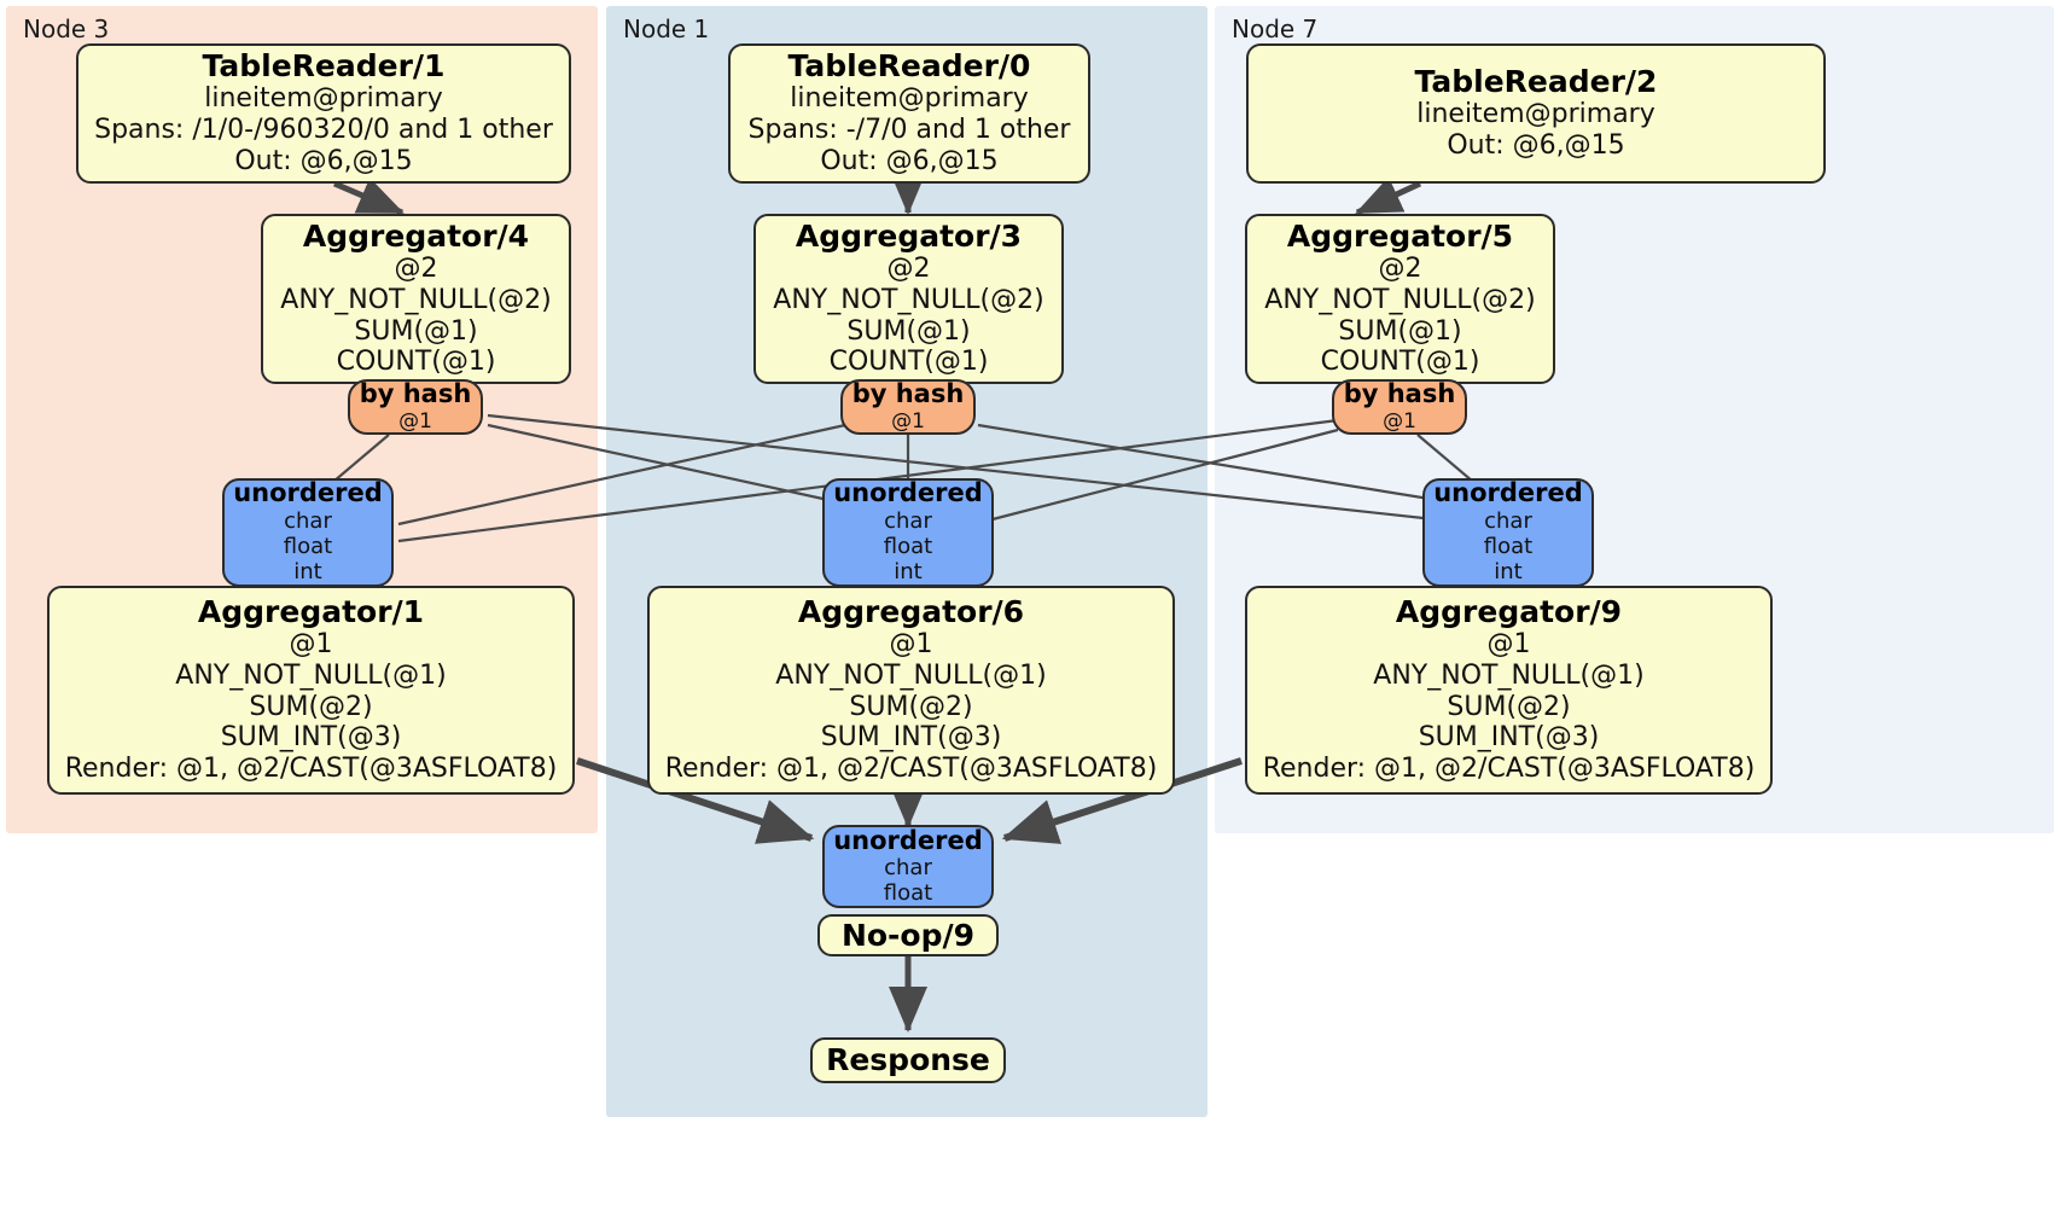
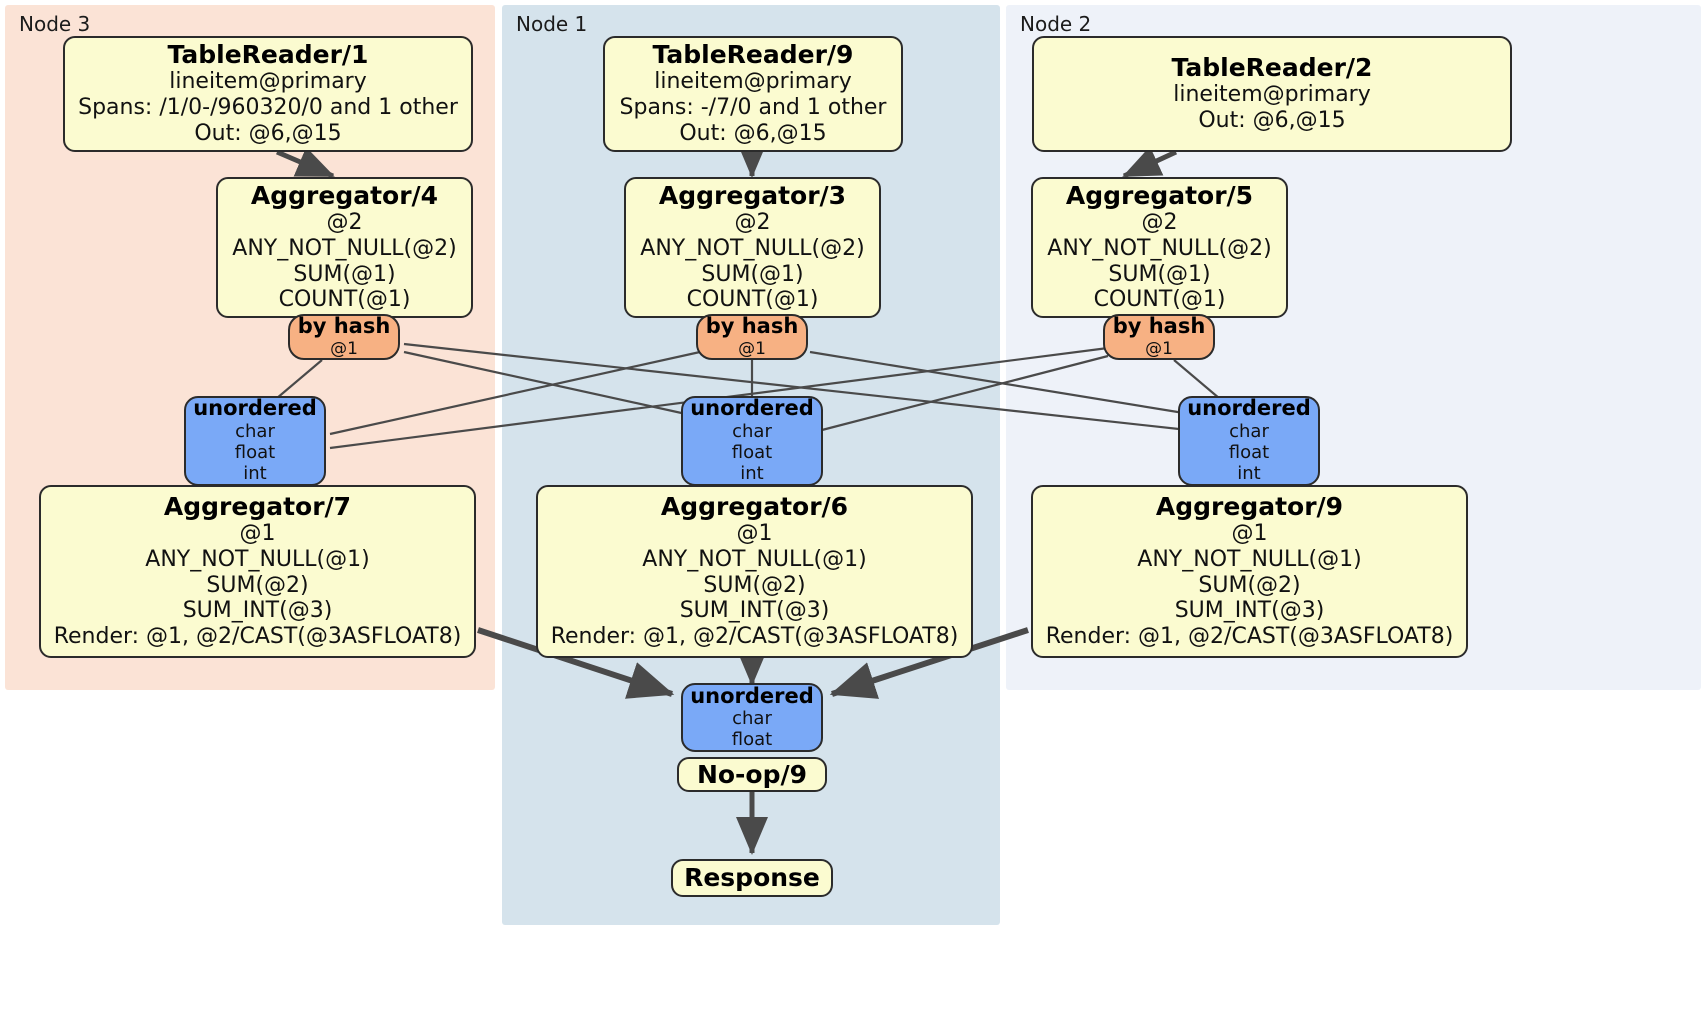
  Node 3
  Node 1
- Node 7
+ Node 2
  TableReader/1
  lineitem@primary
  Spans: /1/0-/960320/0 and 1 other
  Out: @6,@15
- TableReader/0
+ TableReader/9
  lineitem@primary
  Spans: -/7/0 and 1 other
  Out: @6,@15
  TableReader/2
  lineitem@primary
  Out: @6,@15
  Aggregator/4
  @2
  ANY_NOT_NULL(@2)
  SUM(@1)
  COUNT(@1)
  Aggregator/3
  @2
  ANY_NOT_NULL(@2)
  SUM(@1)
  COUNT(@1)
  Aggregator/5
  @2
  ANY_NOT_NULL(@2)
  SUM(@1)
  COUNT(@1)
  by hash
  @1
  by hash
  @1
  by hash
  @1
  unordered
  char
  float
  int
  unordered
  char
  float
  int
  unordered
  char
  float
  int
- Aggregator/1
+ Aggregator/7
  @1
  ANY_NOT_NULL(@1)
  SUM(@2)
  SUM_INT(@3)
  Render: @1, @2/CAST(@3ASFLOAT8)
  Aggregator/6
  @1
  ANY_NOT_NULL(@1)
  SUM(@2)
  SUM_INT(@3)
  Render: @1, @2/CAST(@3ASFLOAT8)
  Aggregator/9
  @1
  ANY_NOT_NULL(@1)
  SUM(@2)
  SUM_INT(@3)
  Render: @1, @2/CAST(@3ASFLOAT8)
  unordered
  char
  float
  No-op/9
  Response
